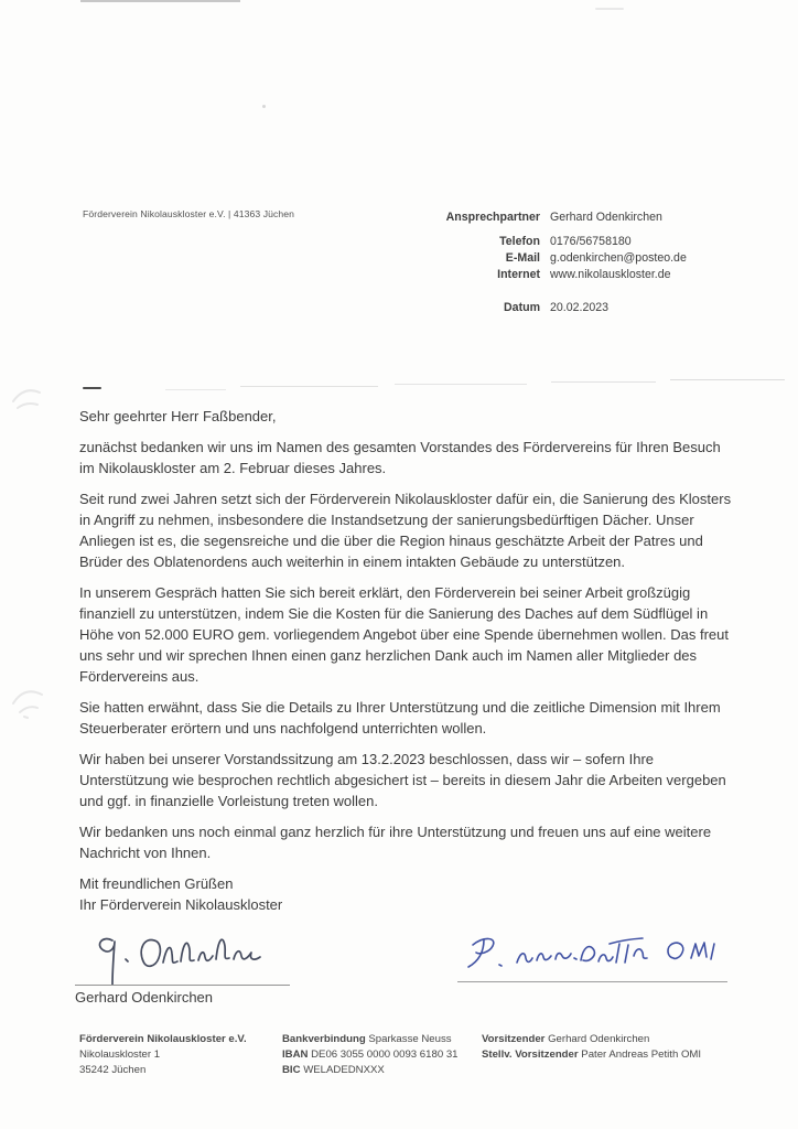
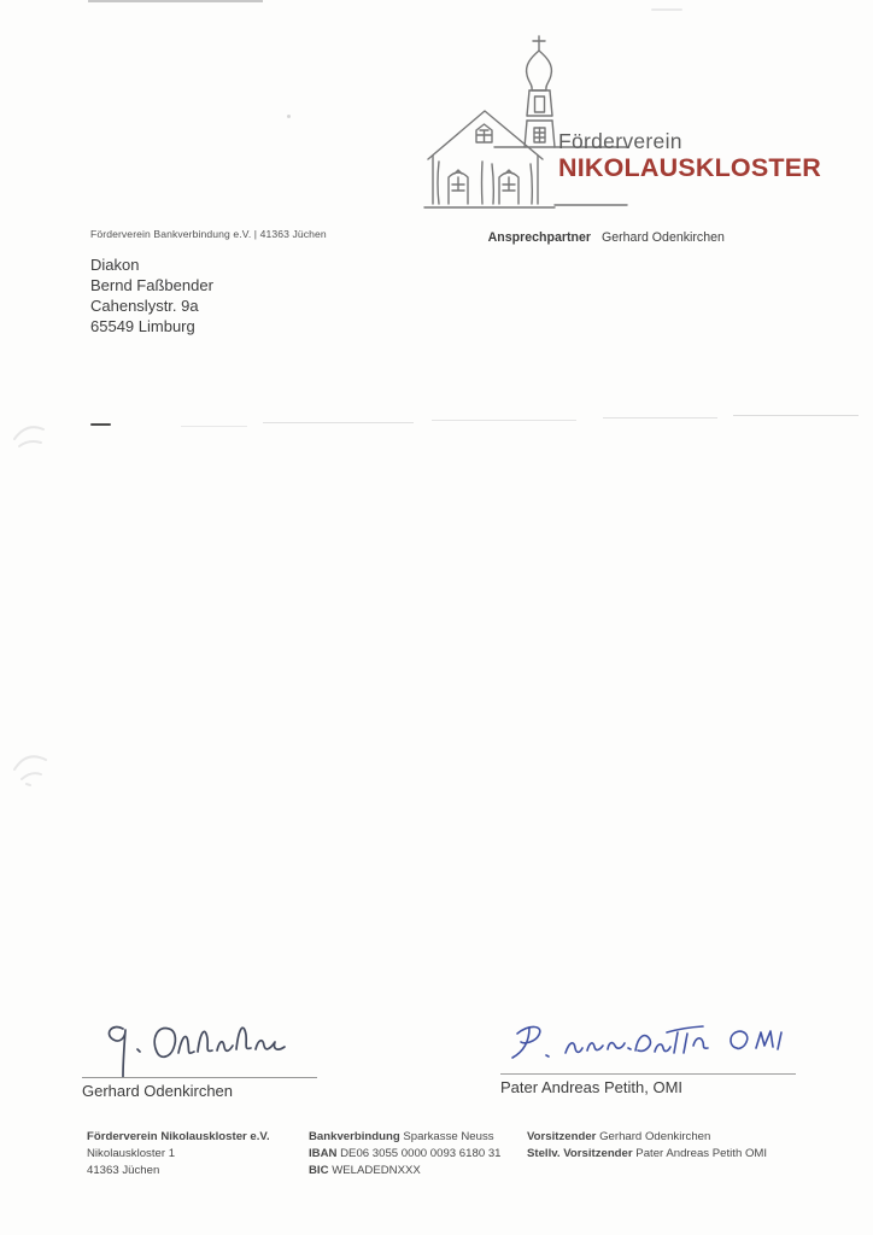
+ Förderverein
+ NIKOLAUSKLOSTER
- Förderverein Nikolauskloster e.V. | 41363 Jüchen
+ Förderverein Bankverbindung e.V. | 41363 Jüchen
+ Diakon
+ Bernd Faßbender
+ Cahenslystr. 9a
+ 65549 Limburg
  Ansprechpartner
  Gerhard Odenkirchen
- Telefon
- 0176/56758180
- E-Mail
- g.odenkirchen@posteo.de
- Internet
- www.nikolauskloster.de
- Datum
- 20.02.2023
- Sehr geehrter Herr Faßbender,
- zunächst bedanken wir uns im Namen des gesamten Vorstandes des Fördervereins für Ihren Besuch im Nikolauskloster am 2. Februar dieses Jahres.
- Seit rund zwei Jahren setzt sich der Förderverein Nikolauskloster dafür ein, die Sanierung des Klosters in Angriff zu nehmen, insbesondere die Instandsetzung der sanierungsbedürftigen Dächer. Unser Anliegen ist es, die segensreiche und die über die Region hinaus geschätzte Arbeit der Patres und Brüder des Oblatenordens auch weiterhin in einem intakten Gebäude zu unterstützen.
- In unserem Gespräch hatten Sie sich bereit erklärt, den Förderverein bei seiner Arbeit großzügig finanziell zu unterstützen, indem Sie die Kosten für die Sanierung des Daches auf dem Südflügel in Höhe von 52.000 EURO gem. vorliegendem Angebot über eine Spende übernehmen wollen. Das freut uns sehr und wir sprechen Ihnen einen ganz herzlichen Dank auch im Namen aller Mitglieder des Fördervereins aus.
- Sie hatten erwähnt, dass Sie die Details zu Ihrer Unterstützung und die zeitliche Dimension mit Ihrem Steuerberater erörtern und uns nachfolgend unterrichten wollen.
- Wir haben bei unserer Vorstandssitzung am 13.2.2023 beschlossen, dass wir – sofern Ihre Unterstützung wie besprochen rechtlich abgesichert ist – bereits in diesem Jahr die Arbeiten vergeben und ggf. in finanzielle Vorleistung treten wollen.
- Wir bedanken uns noch einmal ganz herzlich für ihre Unterstützung und freuen uns auf eine weitere Nachricht von Ihnen.
- Mit freundlichen Grüßen
- Ihr Förderverein Nikolauskloster
  Gerhard Odenkirchen
+ Pater Andreas Petith, OMI
  Förderverein Nikolauskloster e.V.
  Nikolauskloster 1
- 35242 Jüchen
+ 41363 Jüchen
  Bankverbindung Sparkasse Neuss
  IBAN DE06 3055 0000 0093 6180 31
  BIC WELADEDNXXX
  Vorsitzender Gerhard Odenkirchen
  Stellv. Vorsitzender Pater Andreas Petith OMI
